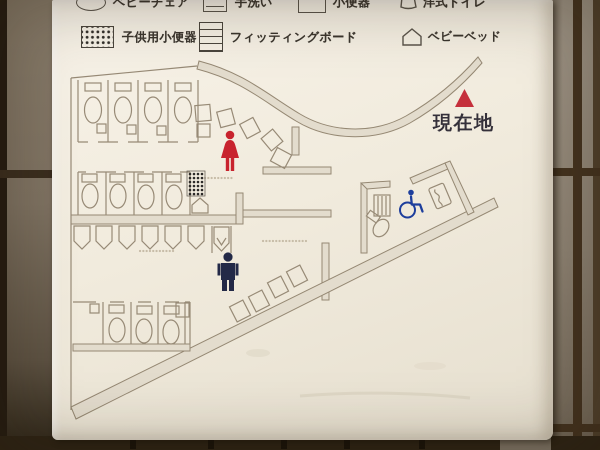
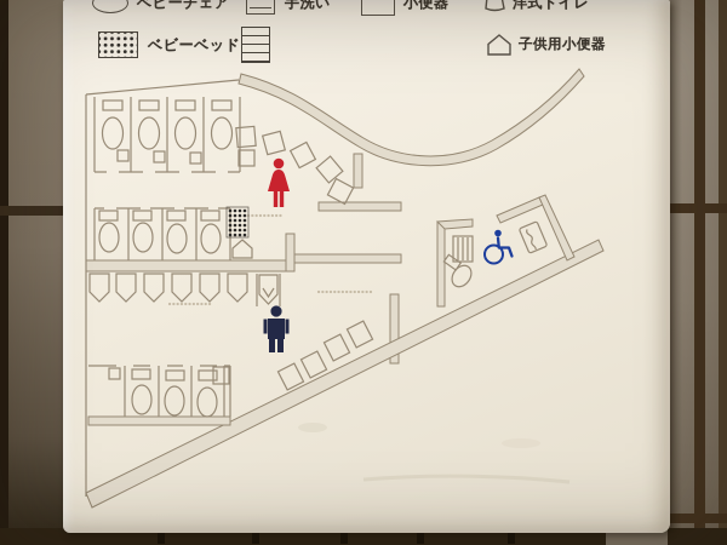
- 現在地
  ベビーチェア
  手洗い
  小便器
  洋式トイレ
- 子供用小便器
+ ベビーベッド
- フィッティングボード
- ベビーベッド
+ 子供用小便器
